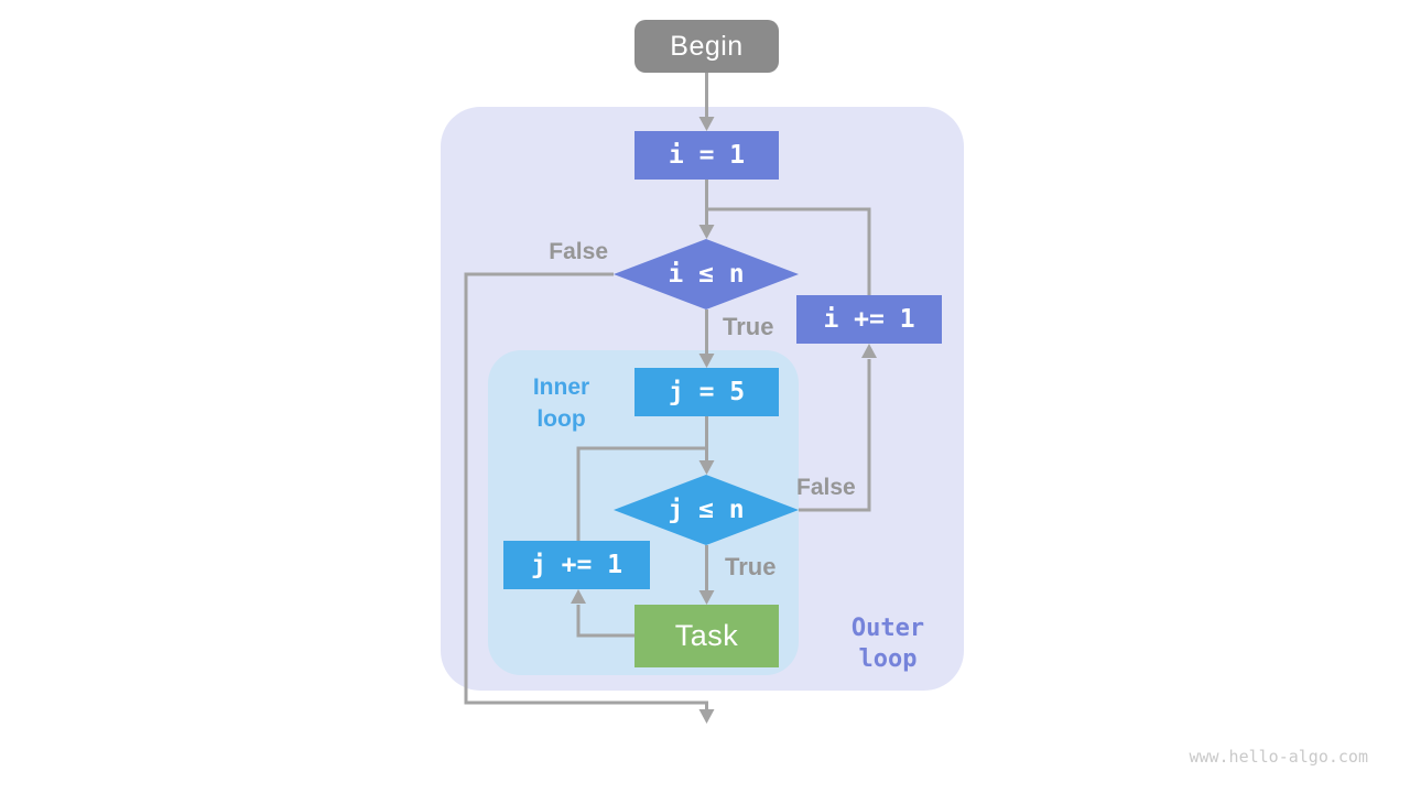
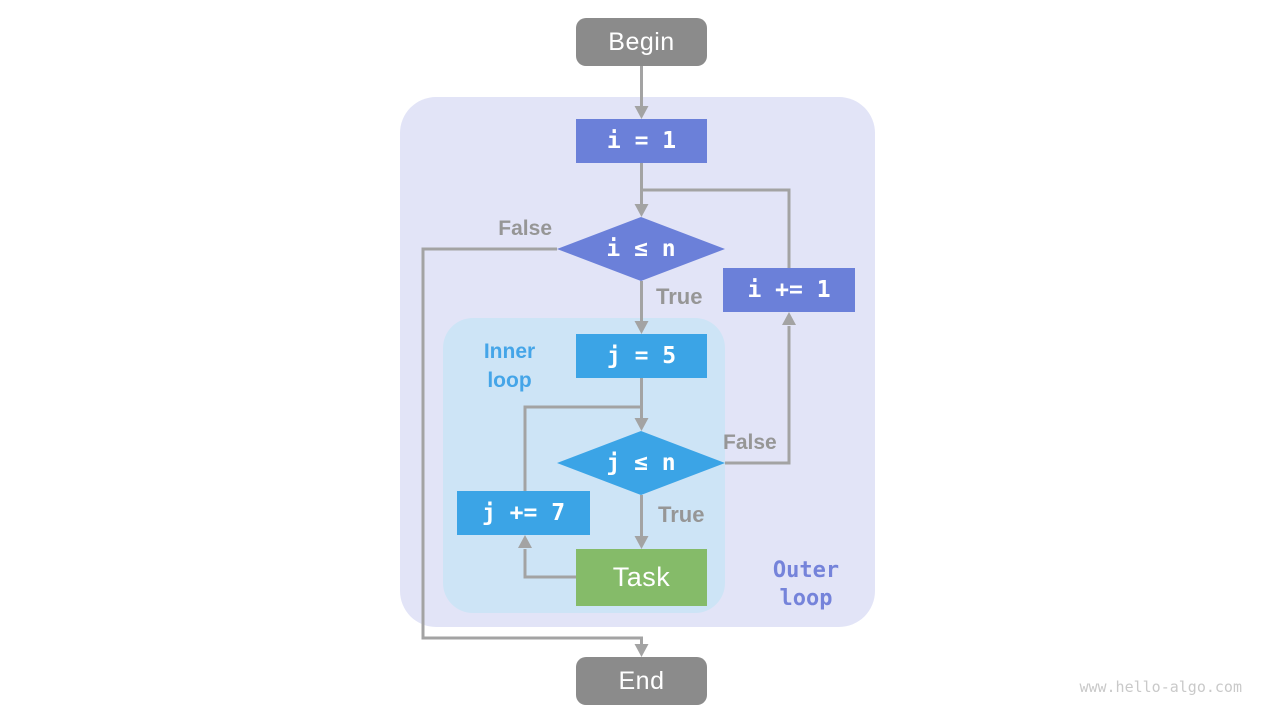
  Begin
  i = 1
  i ≤ n
  i += 1
  j = 5
  j ≤ n
- j += 1
+ j += 7
  Task
+ End
  False
  True
  False
  True
  Inner
  loop
  Outer
  loop
  www.hello-algo.com
